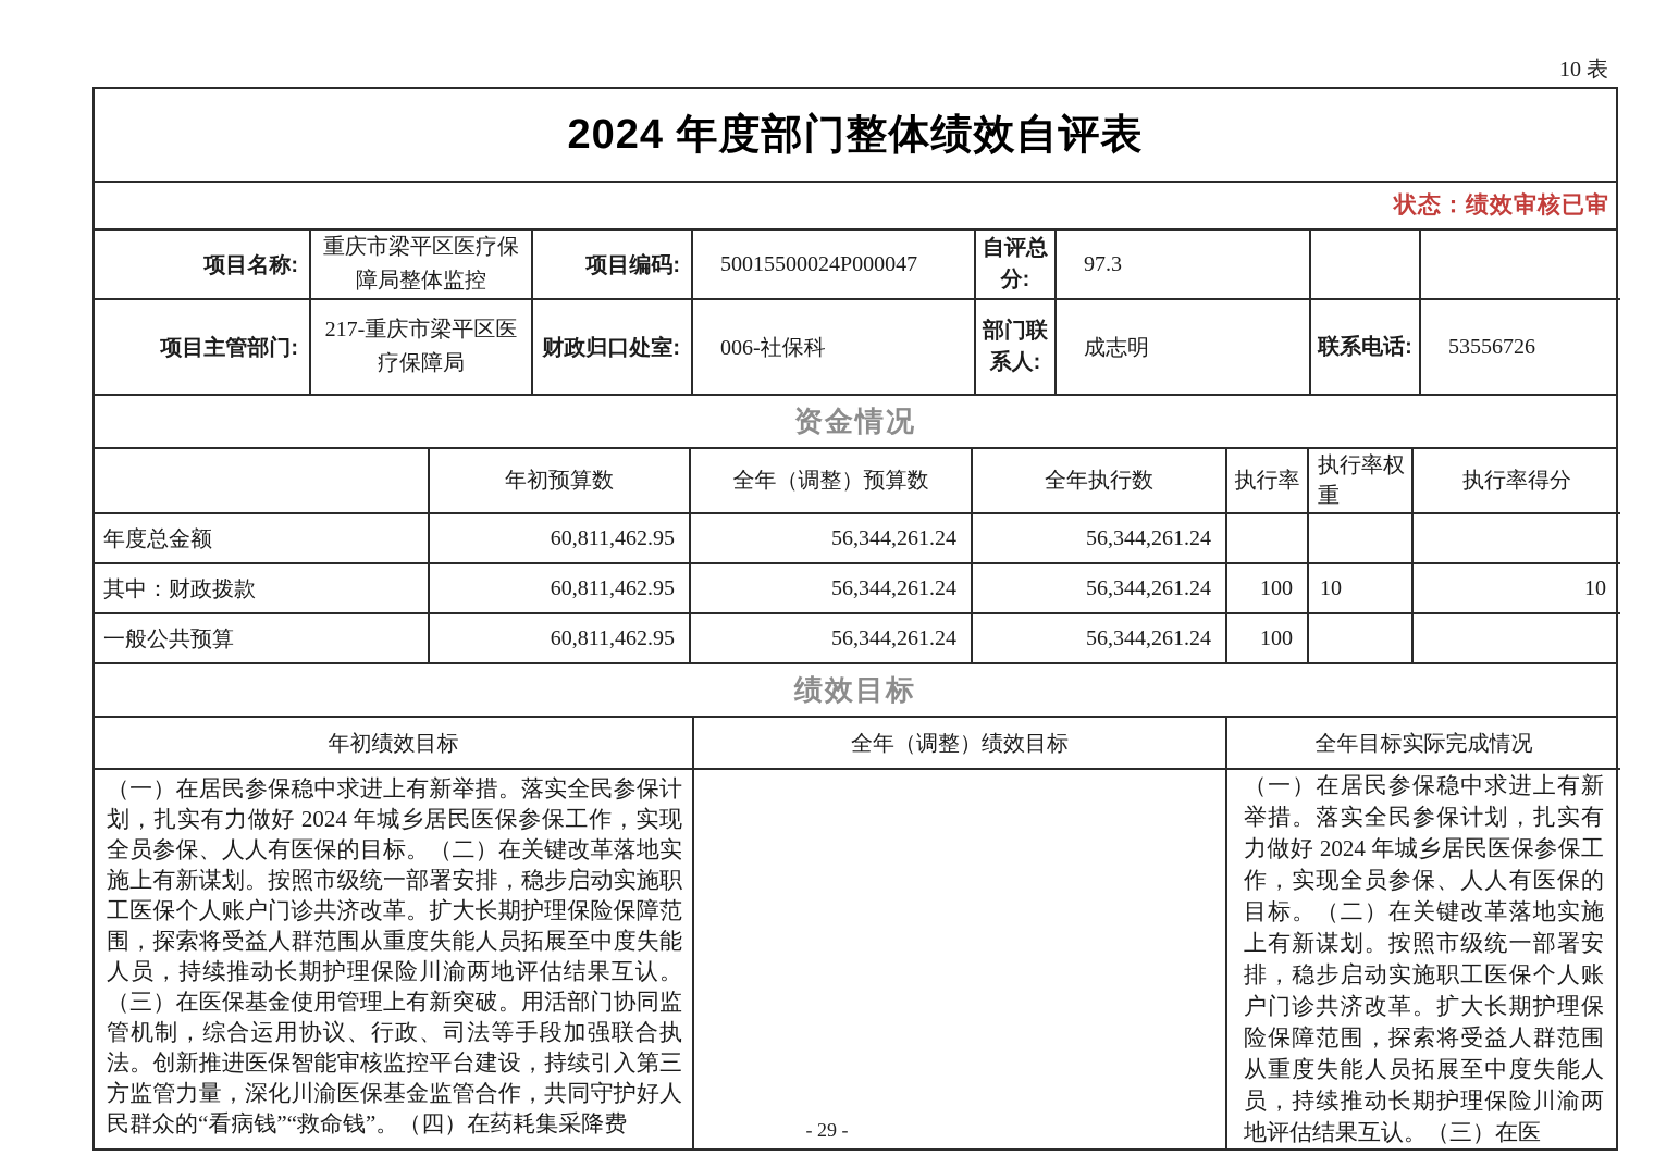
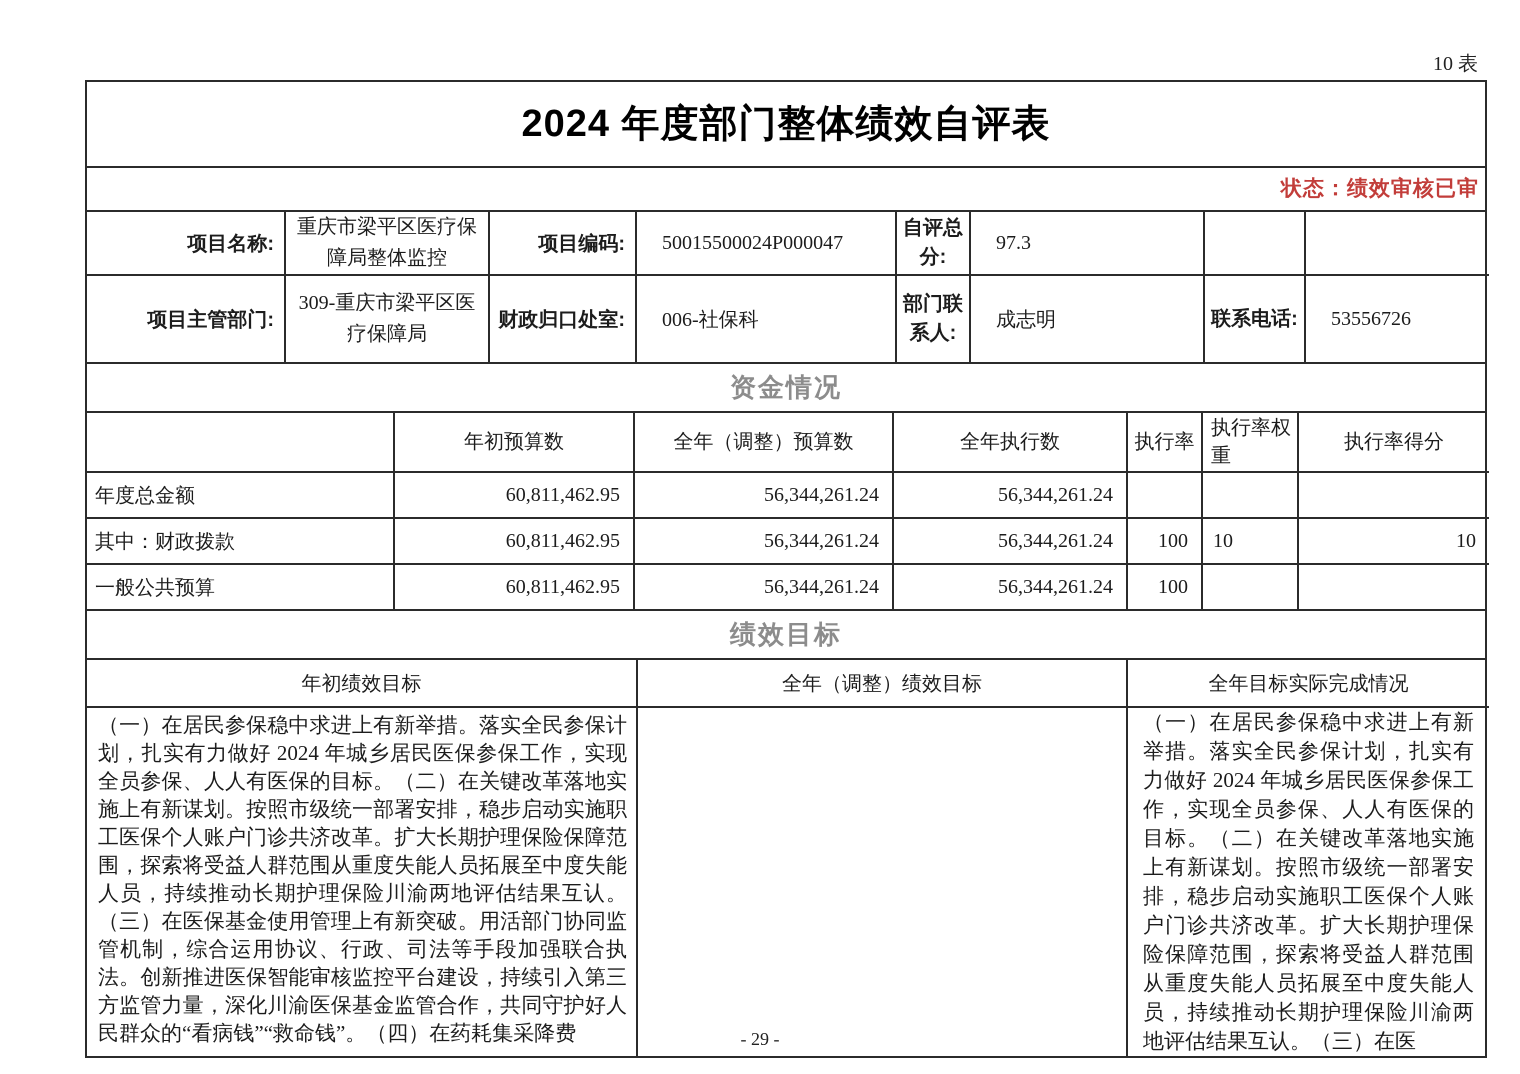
  10 表
  2024 年度部门整体绩效自评表
  状态：绩效审核已审
  项目名称:	重庆市梁平区医疗保障局整体监控	项目编码:	50015500024P000047	自评总分:	97.3
- 项目主管部门:	217-重庆市梁平区医疗保障局	财政归口处室:	006-社保科	部门联系人:	成志明	联系电话:	53556726
+ 项目主管部门:	309-重庆市梁平区医疗保障局	财政归口处室:	006-社保科	部门联系人:	成志明	联系电话:	53556726
  资金情况
  	年初预算数	全年（调整）预算数	全年执行数	执行率	执行率权重	执行率得分
  年度总金额	60,811,462.95	56,344,261.24	56,344,261.24
  其中：财政拨款	60,811,462.95	56,344,261.24	56,344,261.24	100	10	10
  一般公共预算	60,811,462.95	56,344,261.24	56,344,261.24	100
  绩效目标
  年初绩效目标	全年（调整）绩效目标	全年目标实际完成情况
  （一）在居民参保稳中求进上有新举措。落实全民参保计划，扎实有力做好 2024 年城乡居民医保参保工作，实现全员参保、人人有医保的目标。（二）在关键改革落地实施上有新谋划。按照市级统一部署安排，稳步启动实施职工医保个人账户门诊共济改革。扩大长期护理保险保障范围，探索将受益人群范围从重度失能人员拓展至中度失能人员，持续推动长期护理保险川渝两地评估结果互认。（三）在医保基金使用管理上有新突破。用活部门协同监管机制，综合运用协议、行政、司法等手段加强联合执法。创新推进医保智能审核监控平台建设，持续引入第三方监管力量，深化川渝医保基金监管合作，共同守护好人民群众的“看病钱”“救命钱”。（四）在药耗集采降费		（一）在居民参保稳中求进上有新举措。落实全民参保计划，扎实有力做好 2024 年城乡居民医保参保工作，实现全员参保、人人有医保的目标。（二）在关键改革落地实施上有新谋划。按照市级统一部署安排，稳步启动实施职工医保个人账户门诊共济改革。扩大长期护理保险保障范围，探索将受益人群范围从重度失能人员拓展至中度失能人员，持续推动长期护理保险川渝两地评估结果互认。（三）在医
  - 29 -
